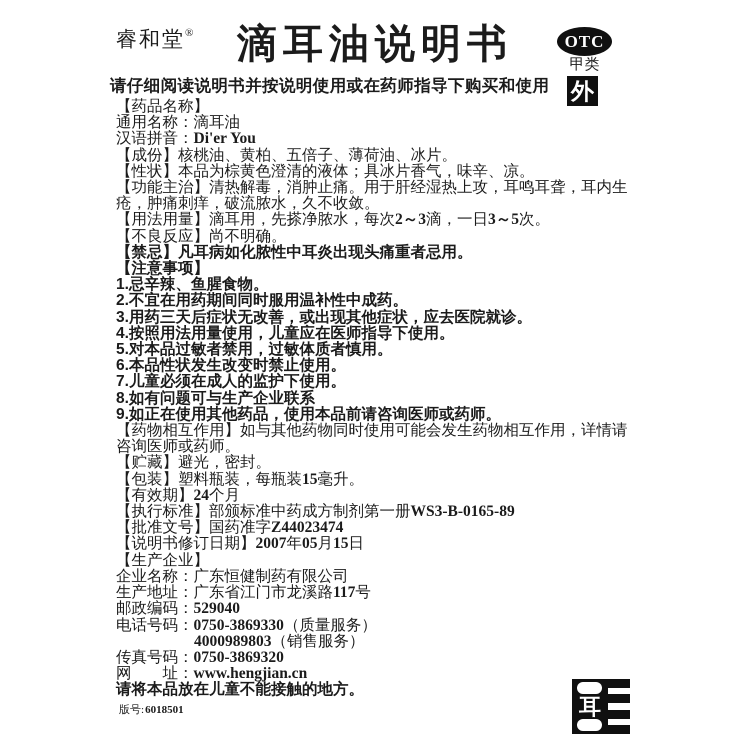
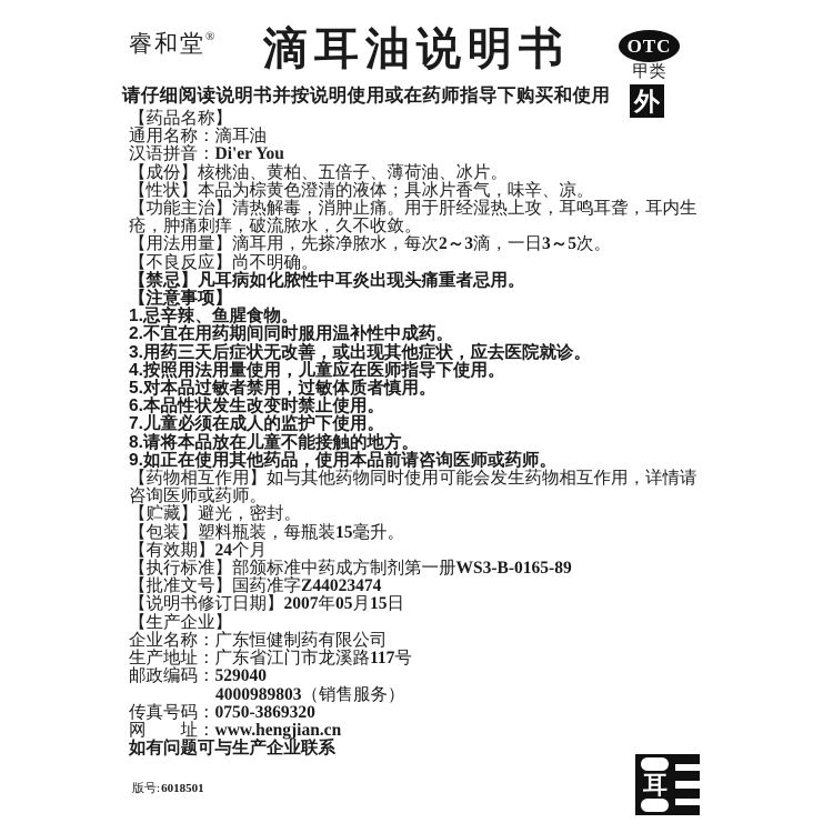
  睿和堂®
  滴耳油说明书
  OTC
  甲类
  外
  请仔细阅读说明书并按说明使用或在药师指导下购买和使用
  【药品名称】
  通用名称：滴耳油
  汉语拼音：Di'er You
  【成份】核桃油、黄柏、五倍子、薄荷油、冰片。
  【性状】本品为棕黄色澄清的液体；具冰片香气，味辛、凉。
  【功能主治】清热解毒，消肿止痛。用于肝经湿热上攻，耳鸣耳聋，耳内生
  疮，肿痛刺痒，破流脓水，久不收敛。
  【用法用量】滴耳用，先搽净脓水，每次2～3滴，一日3～5次。
  【不良反应】尚不明确。
  【禁忌】凡耳病如化脓性中耳炎出现头痛重者忌用。
  【注意事项】
  1.忌辛辣、鱼腥食物。
  2.不宜在用药期间同时服用温补性中成药。
  3.用药三天后症状无改善，或出现其他症状，应去医院就诊。
  4.按照用法用量使用，儿童应在医师指导下使用。
  5.对本品过敏者禁用，过敏体质者慎用。
  6.本品性状发生改变时禁止使用。
  7.儿童必须在成人的监护下使用。
- 8.如有问题可与生产企业联系
+ 8.请将本品放在儿童不能接触的地方。
  9.如正在使用其他药品，使用本品前请咨询医师或药师。
  【药物相互作用】如与其他药物同时使用可能会发生药物相互作用，详情请
  咨询医师或药师。
  【贮藏】避光，密封。
  【包装】塑料瓶装，每瓶装15毫升。
  【有效期】24个月
  【执行标准】部颁标准中药成方制剂第一册WS3-B-0165-89
  【批准文号】国药准字Z44023474
  【说明书修订日期】2007年05月15日
  【生产企业】
  企业名称：广东恒健制药有限公司
  生产地址：广东省江门市龙溪路117号
  邮政编码：529040
- 电话号码：0750-3869330（质量服务）
  4000989803（销售服务）
  传真号码：0750-3869320
  网 址：www.hengjian.cn
- 请将本品放在儿童不能接触的地方。
+ 如有问题可与生产企业联系
  版号:6018501
  耳
